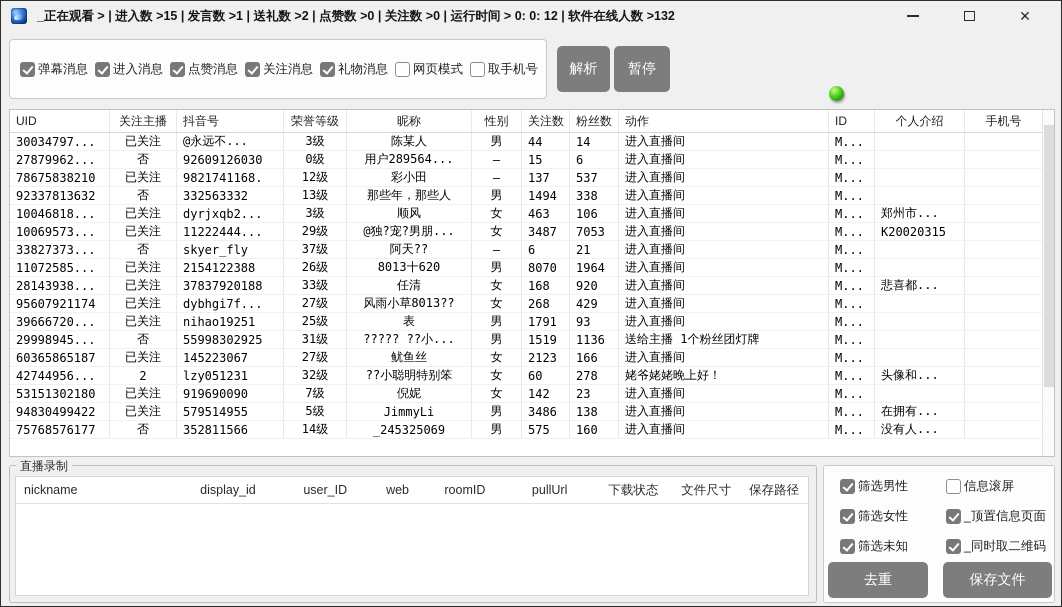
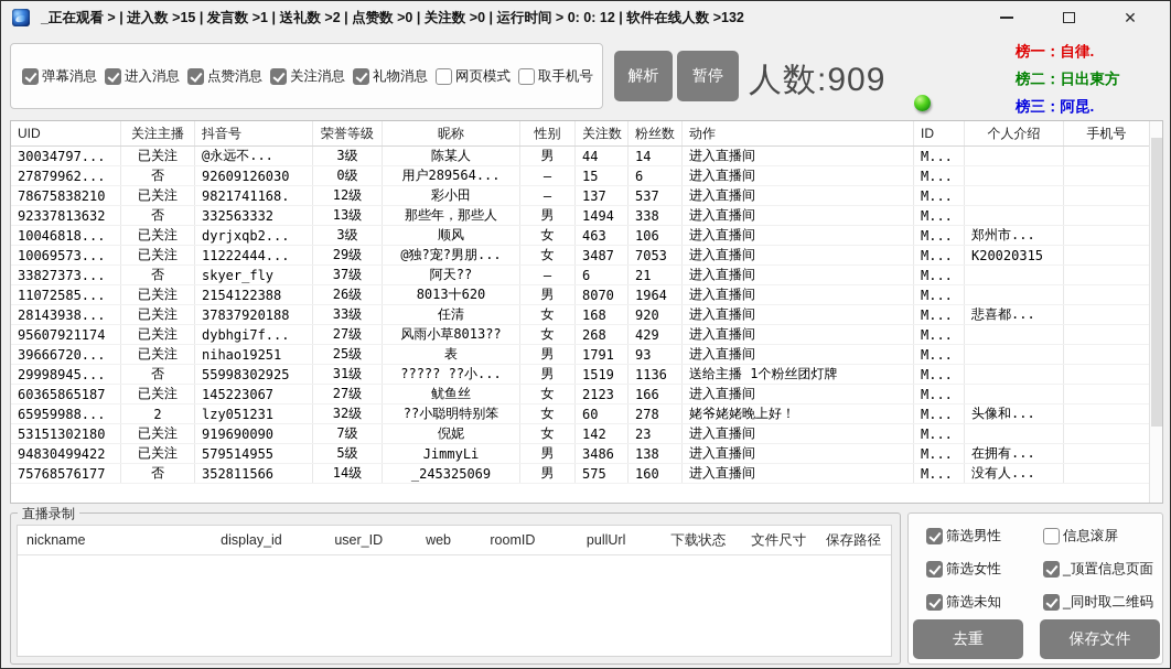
  _正在观看 > | 进入数 >15 | 发言数 >1 | 送礼数 >2 | 点赞数 >0 | 关注数 >0 | 运行时间 > 0: 0: 12 | 软件在线人数 >132
  ✕
  弹幕消息
  进入消息
  点赞消息
  关注消息
  礼物消息
  网页模式
  取手机号
  解析
  暂停
+ 人数:909
+ 榜一：自律.
+ 榜二：日出東方
+ 榜三：阿昆.
  UID
  关注主播
  抖音号
  荣誉等级
  昵称
  性别
  关注数
  粉丝数
  动作
  ID
  个人介绍
  手机号
  30034797...
  已关注
  @永远不...
  3级
  陈某人
  男
  44
  14
  进入直播间
  M...
  27879962...
  否
  92609126030
  0级
  用户289564...
  –
  15
  6
  进入直播间
  M...
  78675838210
  已关注
  9821741168.
  12级
  彩小田
  –
  137
  537
  进入直播间
  M...
  92337813632
  否
  332563332
  13级
  那些年，那些人
  男
  1494
  338
  进入直播间
  M...
  10046818...
  已关注
  dyrjxqb2...
  3级
  顺风
  女
  463
  106
  进入直播间
  M...
  郑州市...
  10069573...
  已关注
  11222444...
  29级
  @独?宠?男朋...
  女
  3487
  7053
  进入直播间
  M...
  K20020315
  33827373...
  否
  skyer_fly
  37级
  阿天??
  –
  6
  21
  进入直播间
  M...
  11072585...
  已关注
  2154122388
  26级
  8013十620
  男
  8070
  1964
  进入直播间
  M...
  28143938...
  已关注
  37837920188
  33级
  任清
  女
  168
  920
  进入直播间
  M...
  悲喜都...
  95607921174
  已关注
  dybhgi7f...
  27级
  风雨小草8013??
  女
  268
  429
  进入直播间
  M...
  39666720...
  已关注
  nihao19251
  25级
  表
  男
  1791
  93
  进入直播间
  M...
  29998945...
  否
  55998302925
  31级
  ????? ??小...
  男
  1519
  1136
  送给主播 1个粉丝团灯牌
  M...
  60365865187
  已关注
  145223067
  27级
  鱿鱼丝
  女
  2123
  166
  进入直播间
  M...
- 42744956...
+ 65959988...
  2
  lzy051231
  32级
  ??小聪明特别笨
  女
  60
  278
  姥爷姥姥晚上好！
  M...
  头像和...
  53151302180
  已关注
  919690090
  7级
  倪妮
  女
  142
  23
  进入直播间
  M...
  94830499422
  已关注
  579514955
  5级
  JimmyLi
  男
  3486
  138
  进入直播间
  M...
  在拥有...
  75768576177
  否
  352811566
  14级
  _245325069
  男
  575
  160
  进入直播间
  M...
  没有人...
  直播录制
  nickname
  display_id
  user_ID
  web
  roomID
  pullUrl
  下载状态
  文件尺寸
  保存路径
  筛选男性
  筛选女性
  筛选未知
  信息滚屏
  _顶置信息页面
  _同时取二维码
  去重
  保存文件
